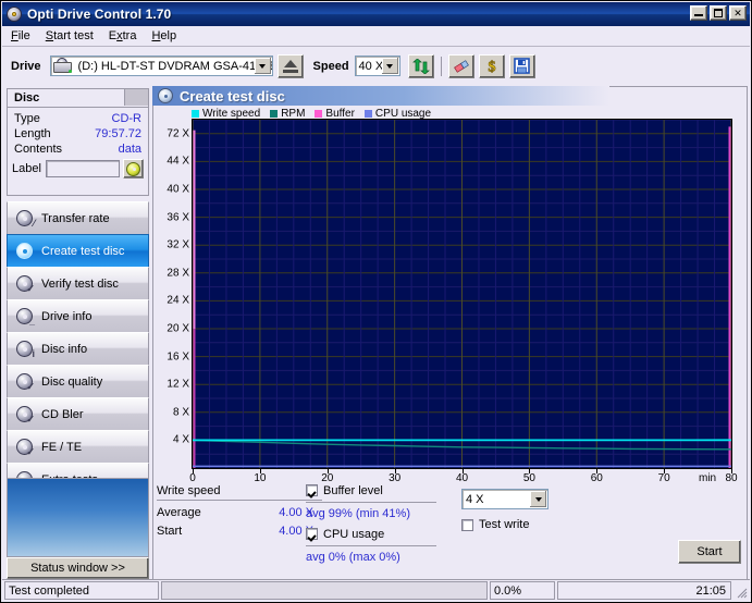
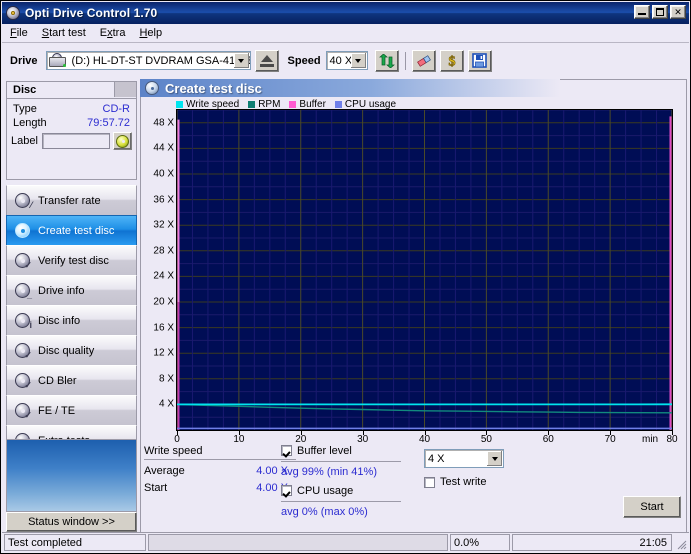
  Opti Drive Control 1.70
  ✕
  File
  Start test
  Extra
  Help
  Drive
  (D:) HL-DT-ST DVDRAM GSA-41
  Speed
  40 X
  $
  Disc
  Type
  CD-R
  Length
  79:57.72
- Contents
- data
  Label
  ⁄
  Transfer rate
  Create test disc
  ✓
  Verify test disc
  _
  Drive info
  i
  Disc info
  ✓
  Disc quality
  ✓
  CD Bler
  ✓
  FE / TE
  Status window >>
  Create test disc
  Write speed
  RPM
  Buffer
  CPU usage
  4 X
  8 X
  12 X
  16 X
  20 X
  24 X
  28 X
  32 X
  36 X
  40 X
  44 X
- 72 X
+ 48 X
  0
  10
  20
  30
  40
  50
  60
  70
  80
  min
  Write speed
  Average
  4.00 X
  Start
  4.00
  Buffer level
  avg 99% (min 41%)
  CPU usage
  avg 0% (max 0%)
  4 X
  Test write
  Start
  Test completed
  0.0%
  21:05
